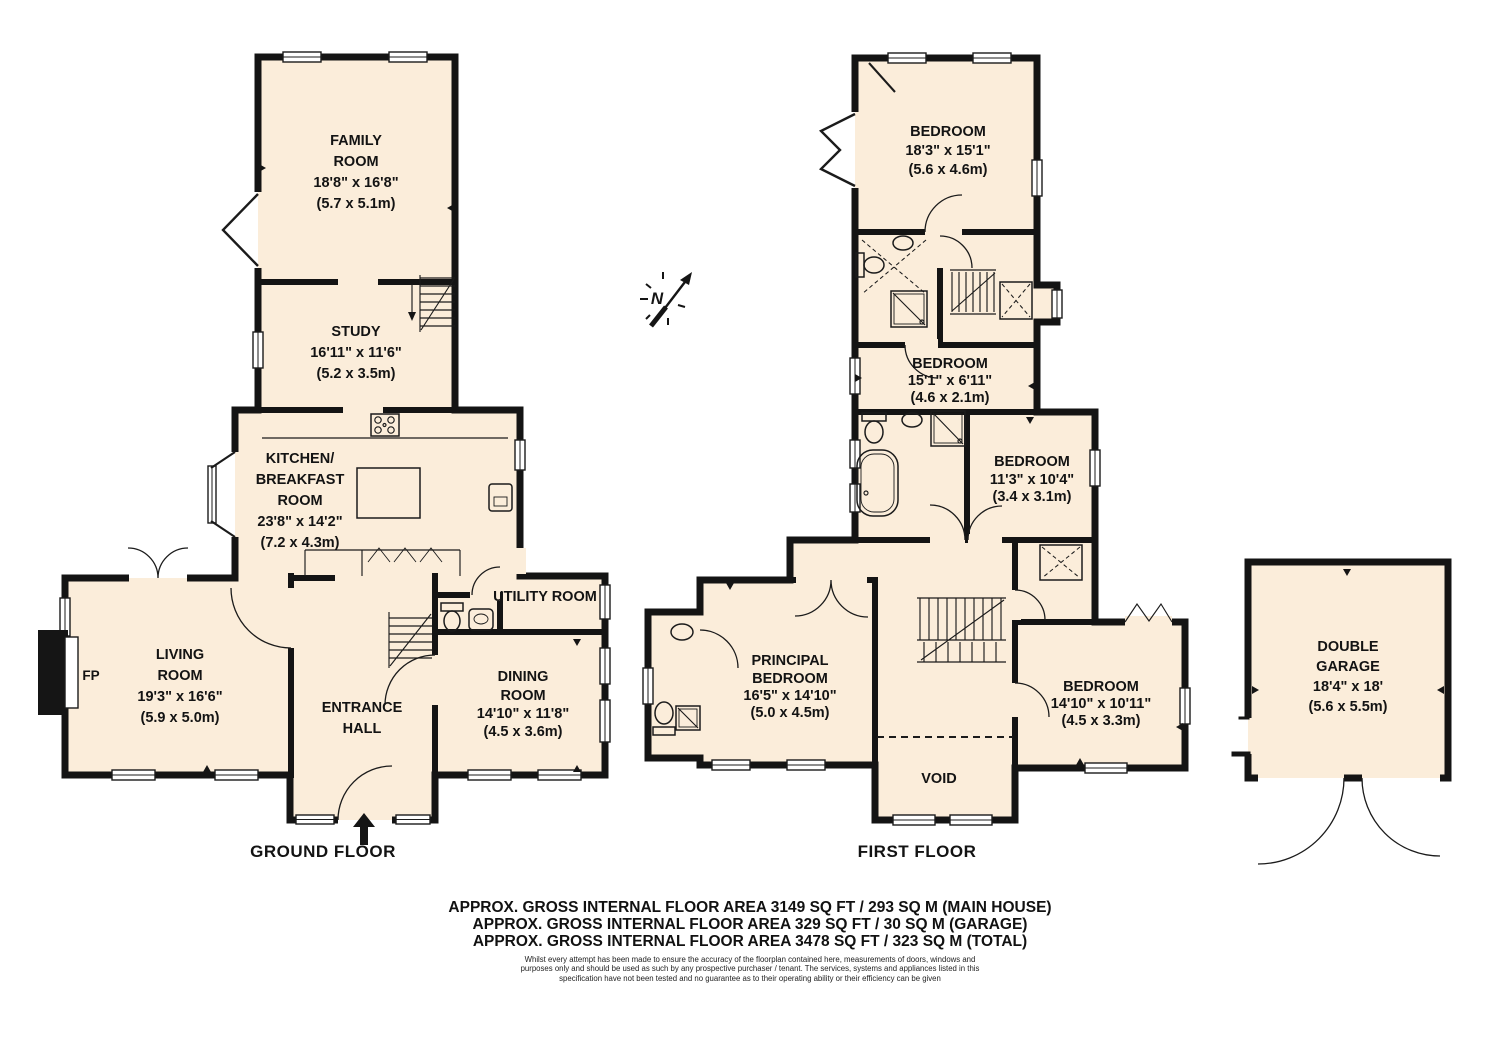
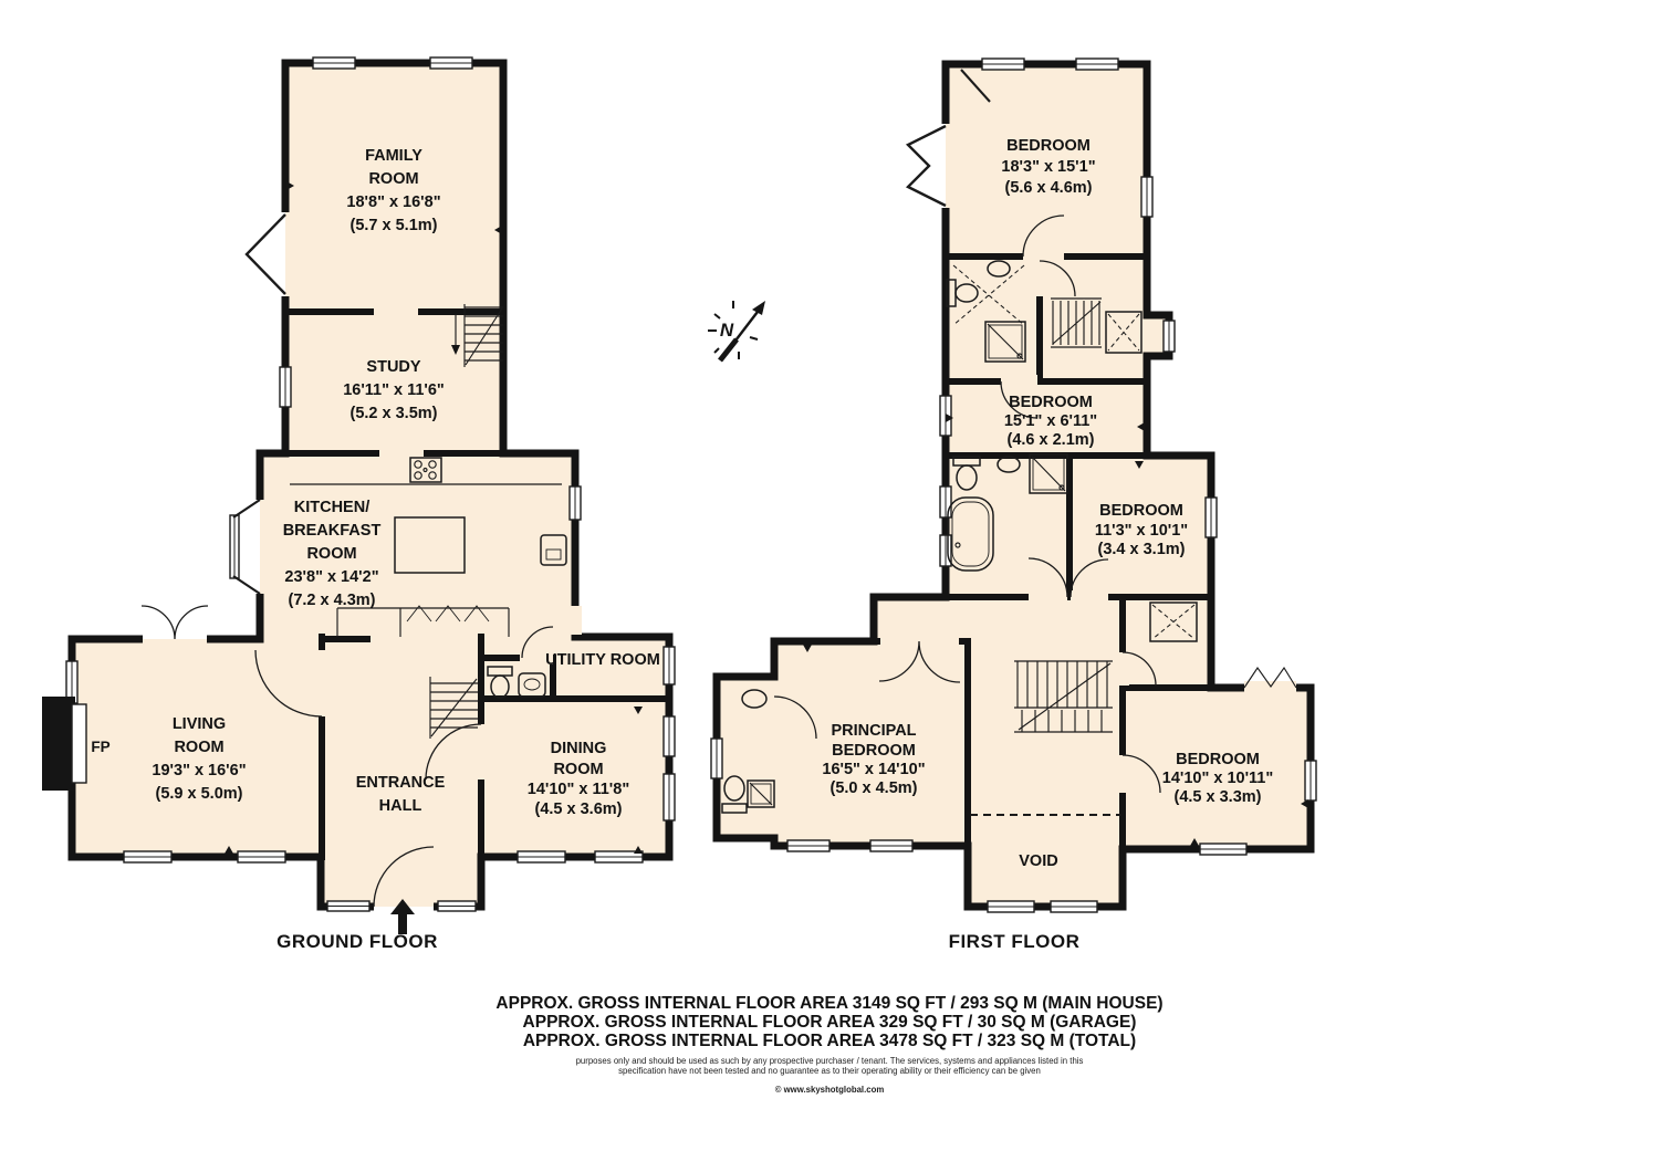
  FAMILY
  ROOM
  18'8" x 16'8"
  (5.7 x 5.1m)
  STUDY
  16'11" x 11'6"
  (5.2 x 3.5m)
  KITCHEN/
  BREAKFAST
  ROOM
  23'8" x 14'2"
  (7.2 x 4.3m)
  LIVING
  ROOM
  19'3" x 16'6"
  (5.9 x 5.0m)
  ENTRANCE
  HALL
  DINING
  ROOM
  14'10" x 11'8"
  (4.5 x 3.6m)
  UTILITY ROOM
  FP
  GROUND FLOOR
  BEDROOM
  18'3" x 15'1"
  (5.6 x 4.6m)
  BEDROOM
  15'1" x 6'11"
  (4.6 x 2.1m)
  BEDROOM
- 11'3" x 10'4"
+ 11'3" x 10'1"
  (3.4 x 3.1m)
  PRINCIPAL
  BEDROOM
  16'5" x 14'10"
  (5.0 x 4.5m)
  BEDROOM
  14'10" x 10'11"
  (4.5 x 3.3m)
  VOID
  FIRST FLOOR
- DOUBLE
- GARAGE
- 18'4" x 18'
- (5.6 x 5.5m)
  N
  APPROX. GROSS INTERNAL FLOOR AREA 3149 SQ FT / 293 SQ M (MAIN HOUSE)
  APPROX. GROSS INTERNAL FLOOR AREA 329 SQ FT / 30 SQ M (GARAGE)
  APPROX. GROSS INTERNAL FLOOR AREA 3478 SQ FT / 323 SQ M (TOTAL)
- Whilst every attempt has been made to ensure the accuracy of the floorplan contained here, measurements of doors, windows and
  purposes only and should be used as such by any prospective purchaser / tenant. The services, systems and appliances listed in this
  specification have not been tested and no guarantee as to their operating ability or their efficiency can be given
+ © www.skyshotglobal.com
